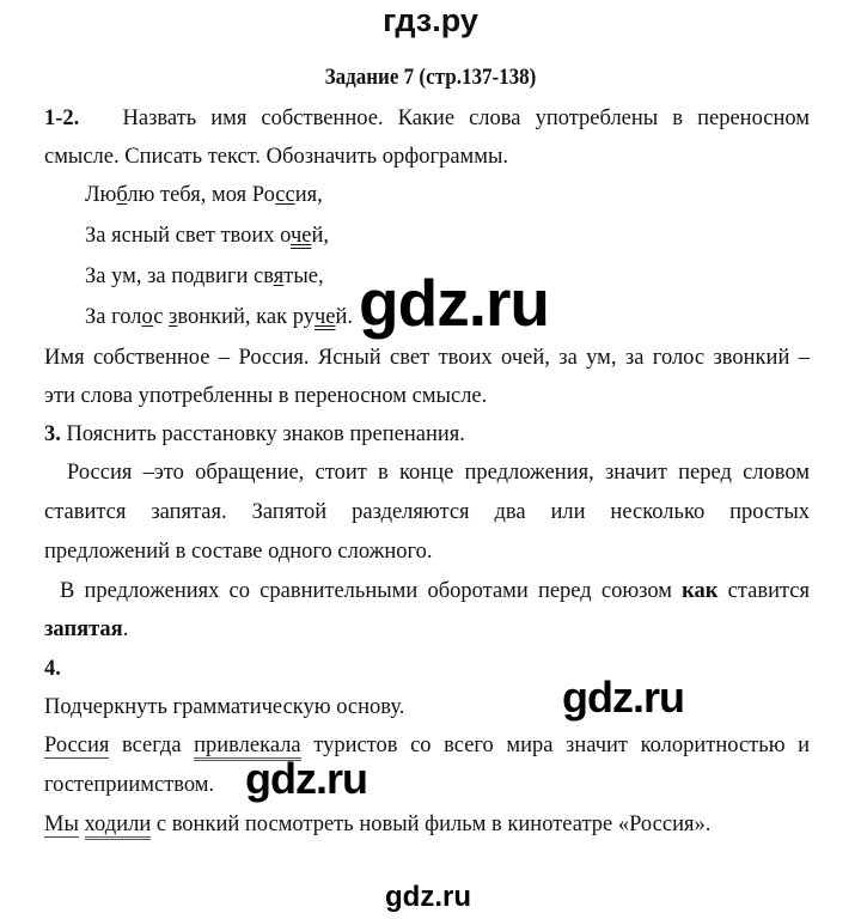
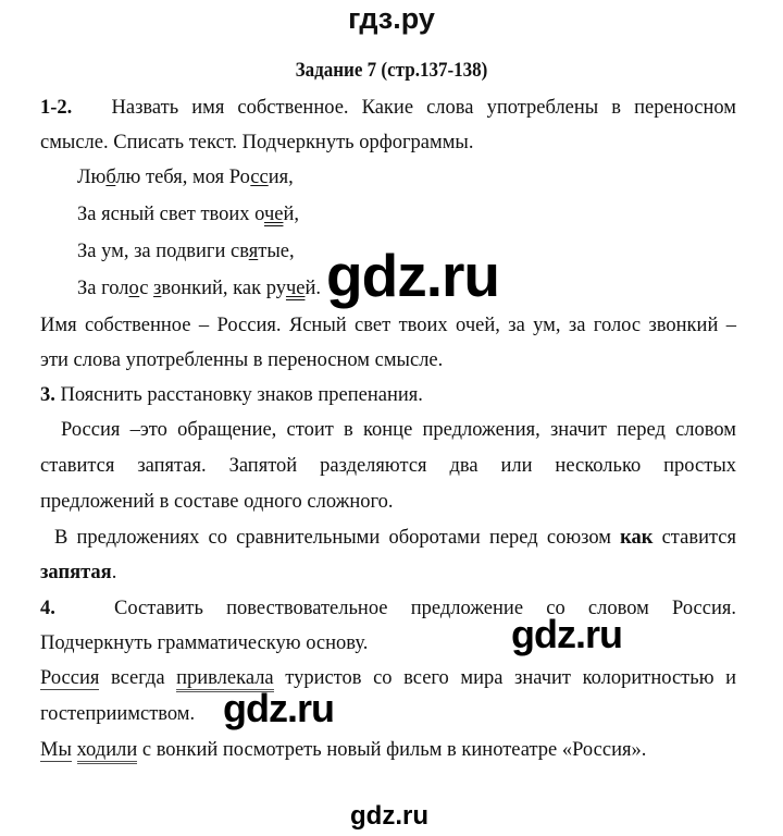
  гдз.ру
  Задание 7 (стр.137-138)
  1-2. Назвать имя собственное. Какие слова употреблены в переносном
- смысле. Списать текст. Обозначить орфограммы.
+ смысле. Списать текст. Подчеркнуть орфограммы.
  Люблю тебя, моя Россия,
  За ясный свет твоих очей,
  За ум, за подвиги святые,
  За голос звонкий, как ручей.
  gdz.ru
  Имя собственное – Россия. Ясный свет твоих очей, за ум, за голос звонкий –
  эти слова употребленны в переносном смысле.
  3. Пояснить расстановку знаков препенания.
  Россия –это обращение, стоит в конце предложения, значит перед словом
  ставится запятая. Запятой разделяются два или несколько простых
  предложений в составе одного сложного.
  В предложениях со сравнительными оборотами перед союзом как ставится
  запятая.
  4.
+ Составить повествовательное предложение со словом Россия.
  Подчеркнуть грамматическую основу.
  gdz.ru
  Россия всегда привлекала туристов со всего мира значит колоритностью и
  гостеприимством.
  gdz.ru
  Мы ходили с вонкий посмотреть новый фильм в кинотеатре «Россия».
  gdz.ru
